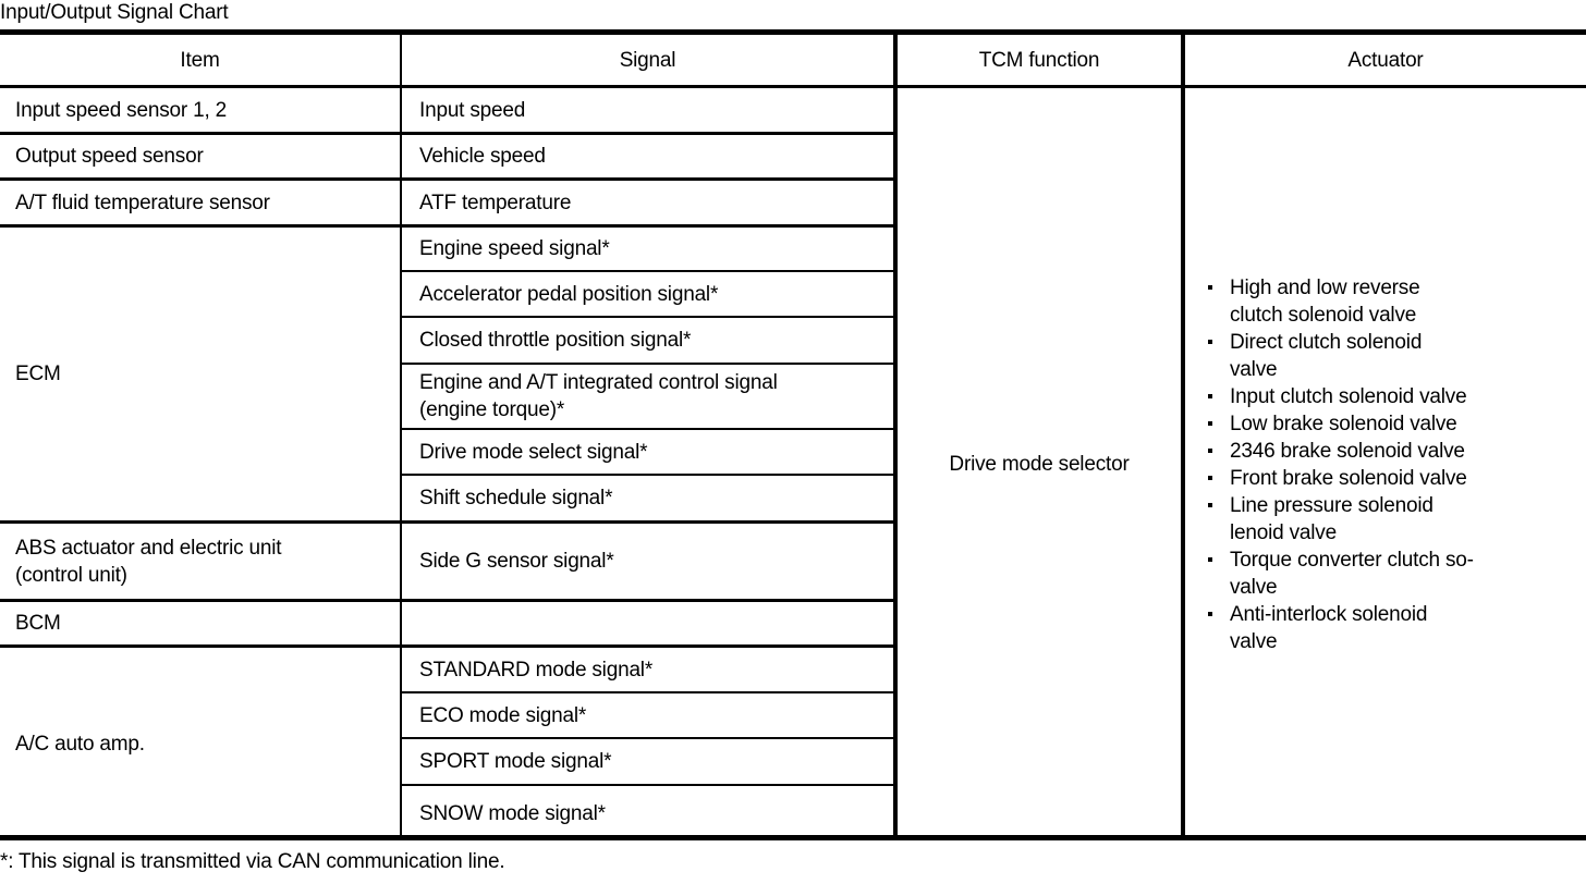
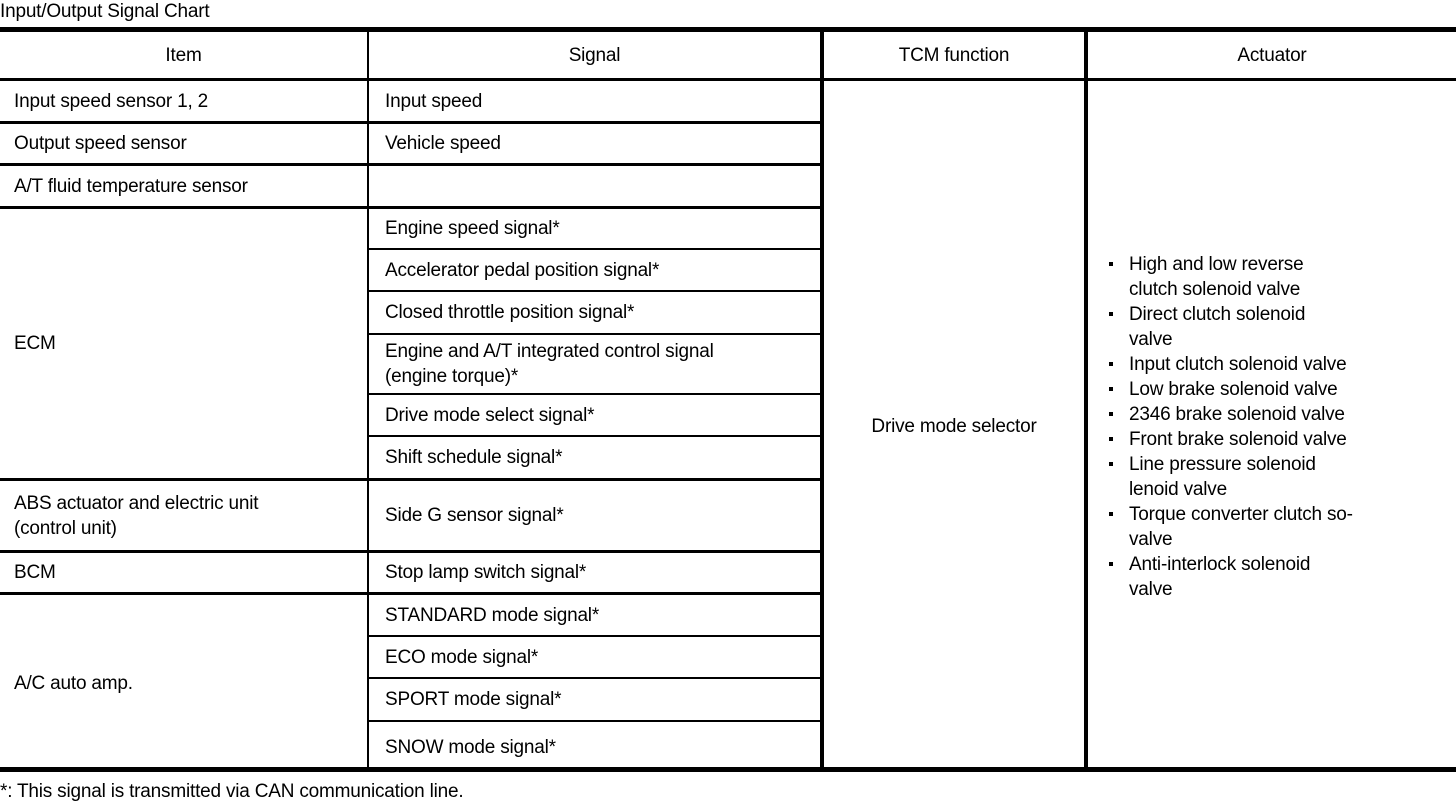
  Input/Output Signal Chart
  Item
  Signal
  TCM function
  Actuator
  Input speed sensor 1, 2
  Output speed sensor
  A/T fluid temperature sensor
  ECM
  ABS actuator and electric unit
  (control unit)
  BCM
  A/C auto amp.
  Input speed
  Vehicle speed
- ATF temperature
  Engine speed signal*
  Accelerator pedal position signal*
  Closed throttle position signal*
  Engine and A/T integrated control signal
  (engine torque)*
  Drive mode select signal*
  Shift schedule signal*
  Side G sensor signal*
+ Stop lamp switch signal*
  STANDARD mode signal*
  ECO mode signal*
  SPORT mode signal*
  SNOW mode signal*
  Drive mode selector
  High and low reverse
  clutch solenoid valve
  Direct clutch solenoid
  valve
  Input clutch solenoid valve
  Low brake solenoid valve
  2346 brake solenoid valve
  Front brake solenoid valve
  Line pressure solenoid
  lenoid valve
  Torque converter clutch so-
  valve
  Anti-interlock solenoid
  valve
  *: This signal is transmitted via CAN communication line.
